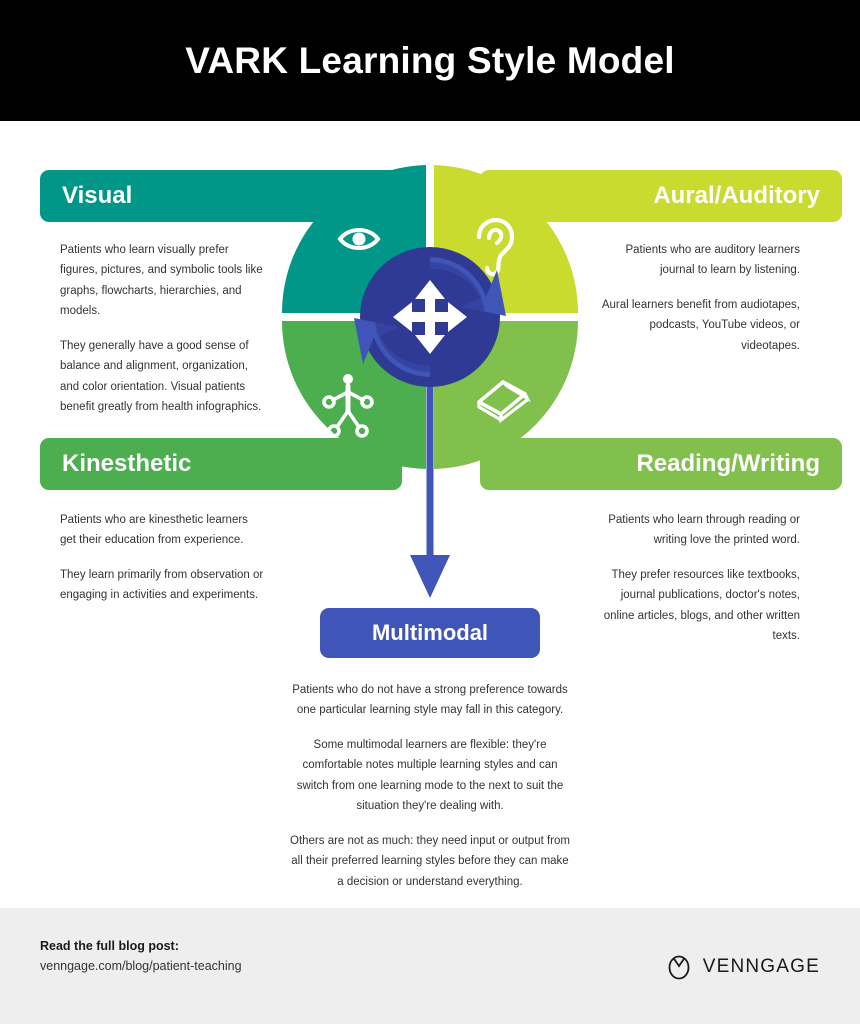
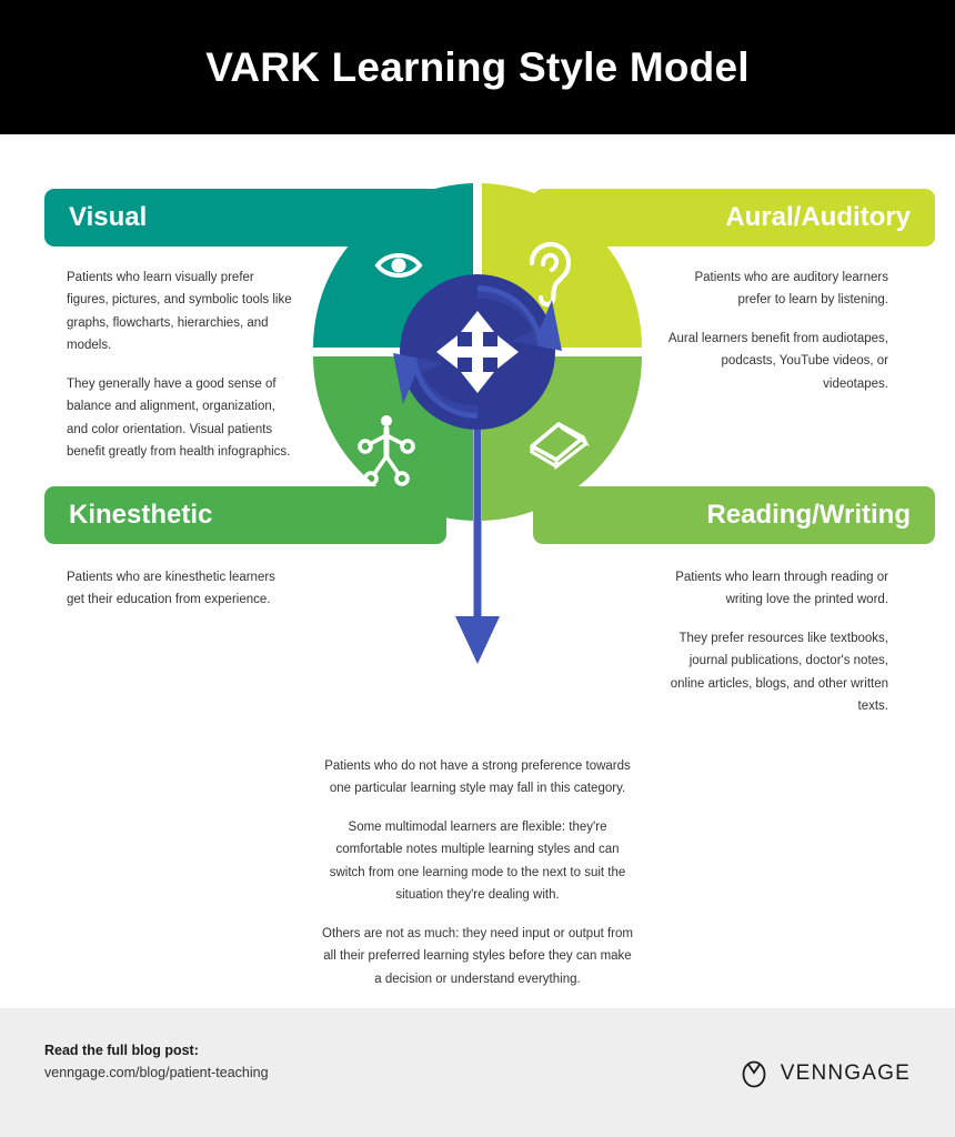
  VARK Learning Style Model
  Visual
  Aural/Auditory
  Kinesthetic
  Reading/Writing
  Patients who learn visually prefer figures, pictures, and symbolic tools like graphs, flowcharts, hierarchies, and models.
  They generally have a good sense of balance and alignment, organization, and color orientation. Visual patients benefit greatly from health infographics.
- Patients who are auditory learners journal to learn by listening.
+ Patients who are auditory learners prefer to learn by listening.
  Aural learners benefit from audiotapes, podcasts, YouTube videos, or videotapes.
  Patients who are kinesthetic learners get their education from experience.
- They learn primarily from observation or engaging in activities and experiments.
  Patients who learn through reading or writing love the printed word.
  They prefer resources like textbooks, journal publications, doctor's notes, online articles, blogs, and other written texts.
- Multimodal
  Patients who do not have a strong preference towards one particular learning style may fall in this category.
  Some multimodal learners are flexible: they're comfortable notes multiple learning styles and can switch from one learning mode to the next to suit the situation they're dealing with.
  Others are not as much: they need input or output from all their preferred learning styles before they can make a decision or understand everything.
  Read the full blog post:
  venngage.com/blog/patient-teaching
  VENNGAGE
